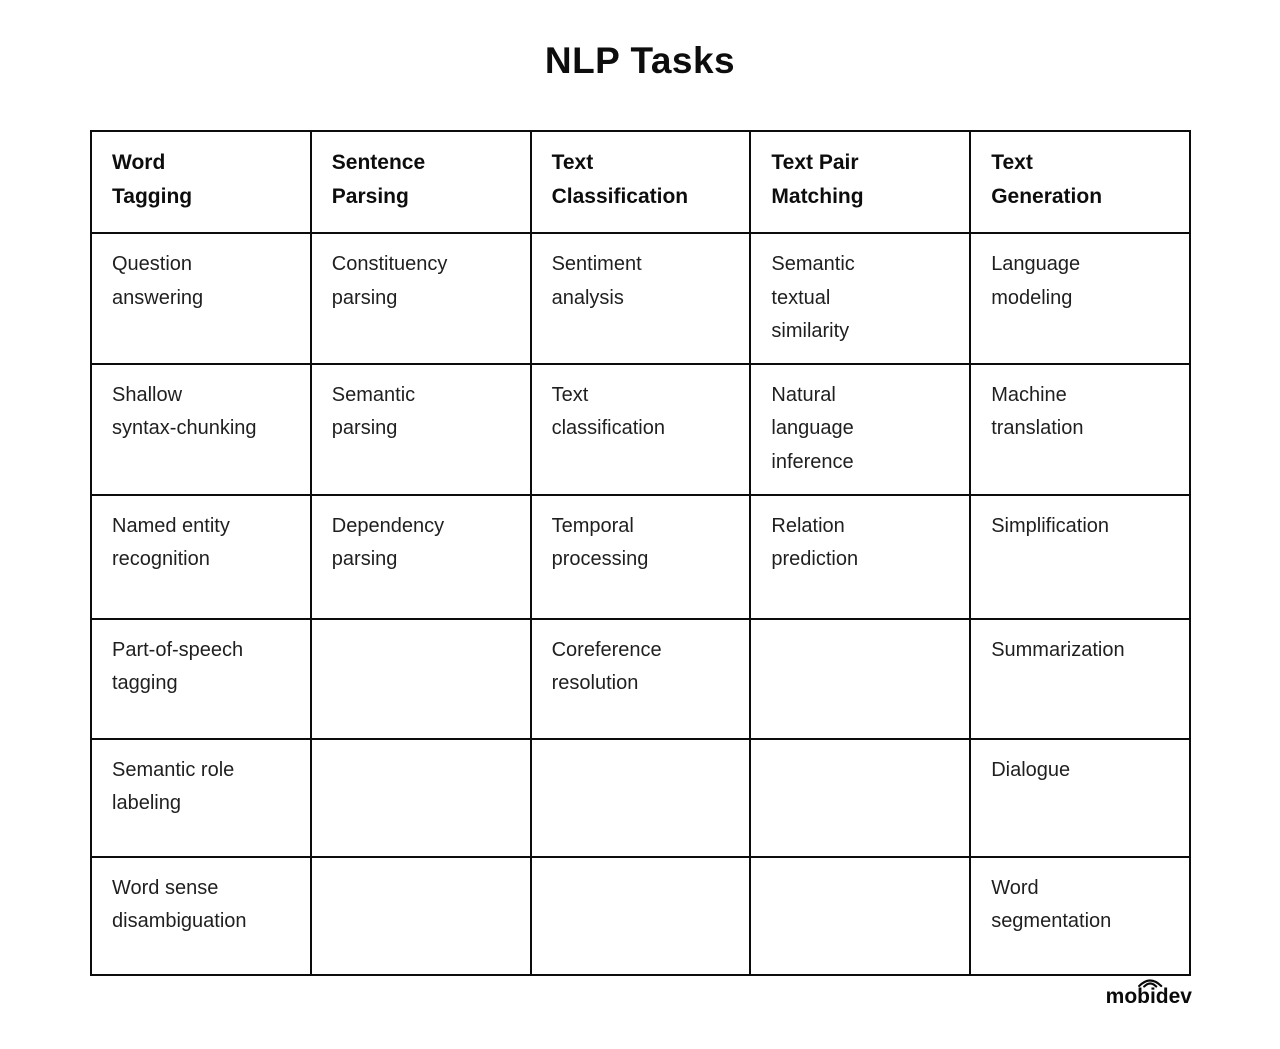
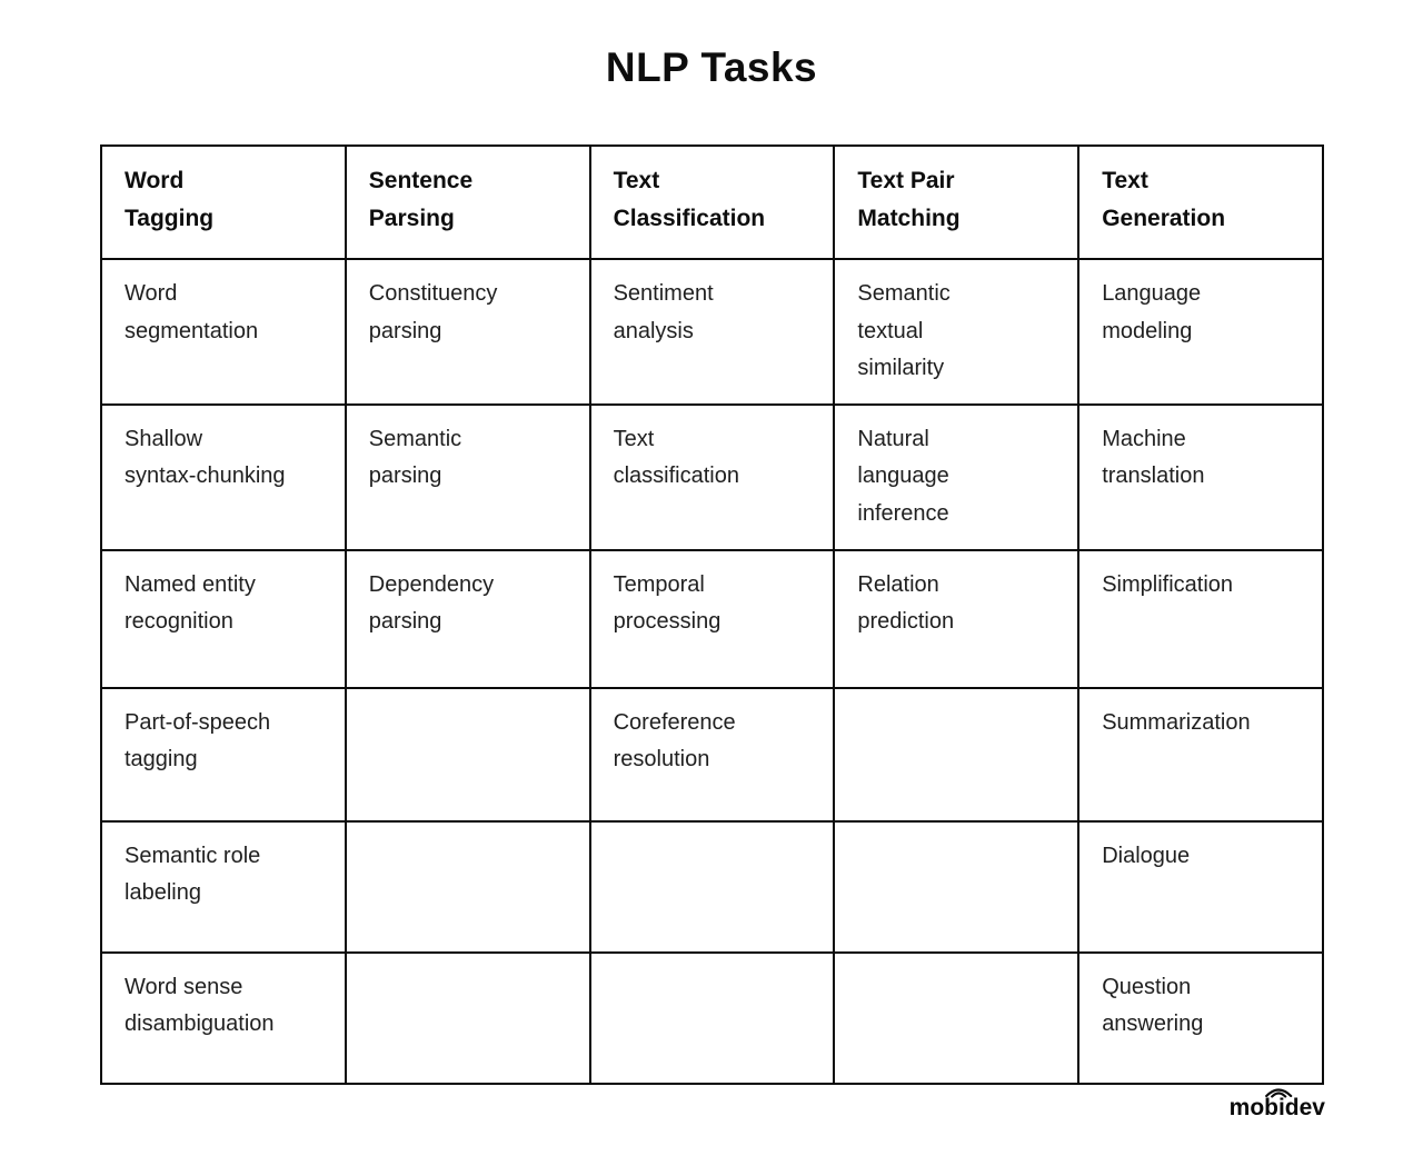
  NLP Tasks
  Word Tagging	Sentence Parsing	Text Classification	Text Pair Matching	Text Generation
- Question answering	Constituency parsing	Sentiment analysis	Semantic textual similarity	Language modeling
+ Word segmentation	Constituency parsing	Sentiment analysis	Semantic textual similarity	Language modeling
  Shallow syntax-chunking	Semantic parsing	Text classification	Natural language inference	Machine translation
  Named entity recognition	Dependency parsing	Temporal processing	Relation prediction	Simplification
  Part-of-speech tagging		Coreference resolution		Summarization
  Semantic role labeling				Dialogue
- Word sense disambiguation				Word segmentation
+ Word sense disambiguation				Question answering
  mobidev
